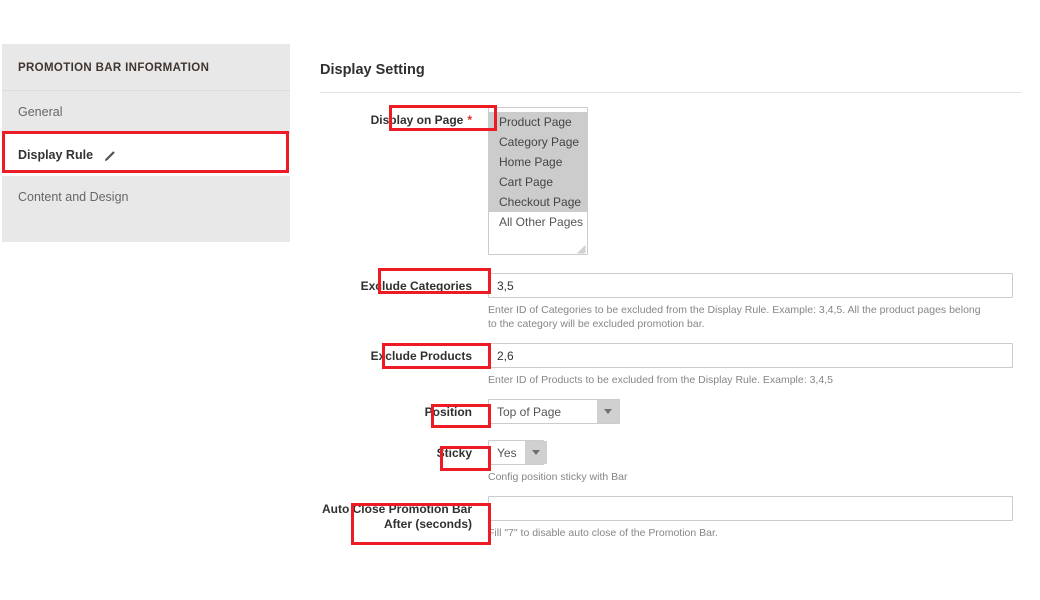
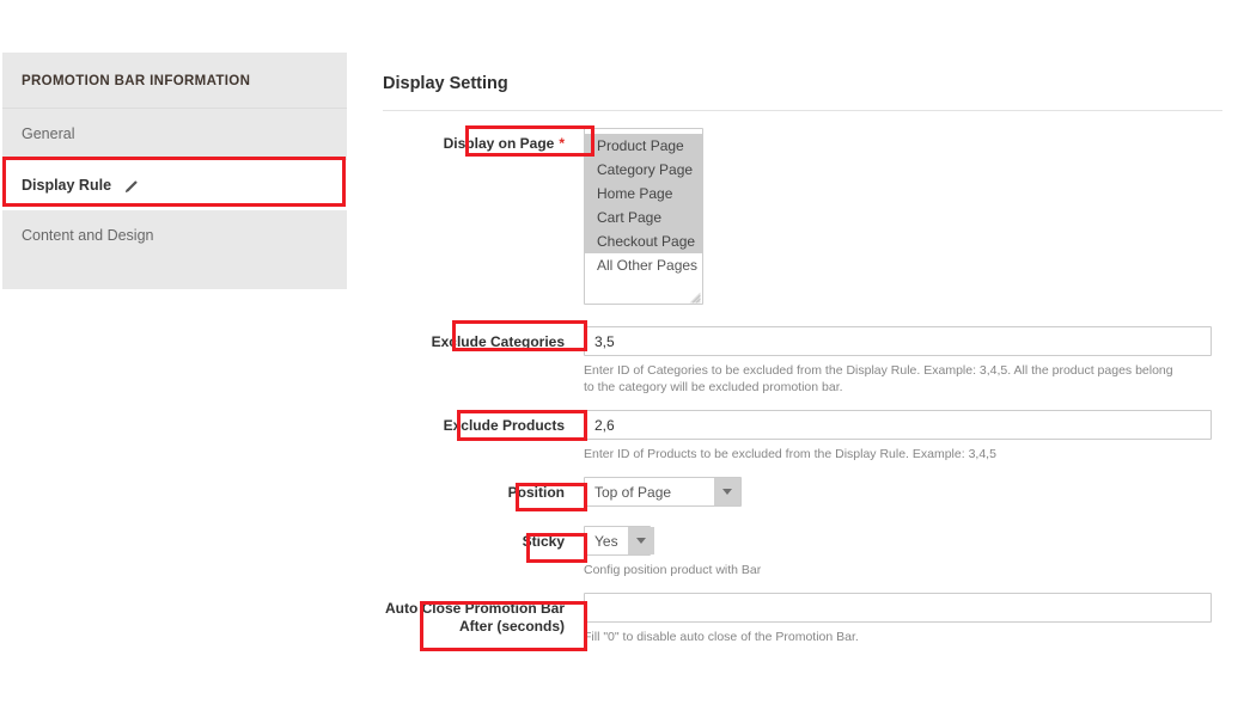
  PROMOTION BAR INFORMATION
  General
  Display Rule
  Content and Design
  Display Setting
  Display on Page *
  Product Page
  Category Page
  Home Page
  Cart Page
  Checkout Page
  All Other Pages
  Exclude Categories
  3,5
  Enter ID of Categories to be excluded from the Display Rule. Example: 3,4,5. All the product pages belong to the category will be excluded promotion bar.
  Exclude Products
  2,6
  Enter ID of Products to be excluded from the Display Rule. Example: 3,4,5
  Position
  Top of Page
  Sticky
  Yes
- Config position sticky with Bar
+ Config position product with Bar
  Auto Close Promotion Bar
  After (seconds)
- Fill "7" to disable auto close of the Promotion Bar.
+ Fill "0" to disable auto close of the Promotion Bar.
